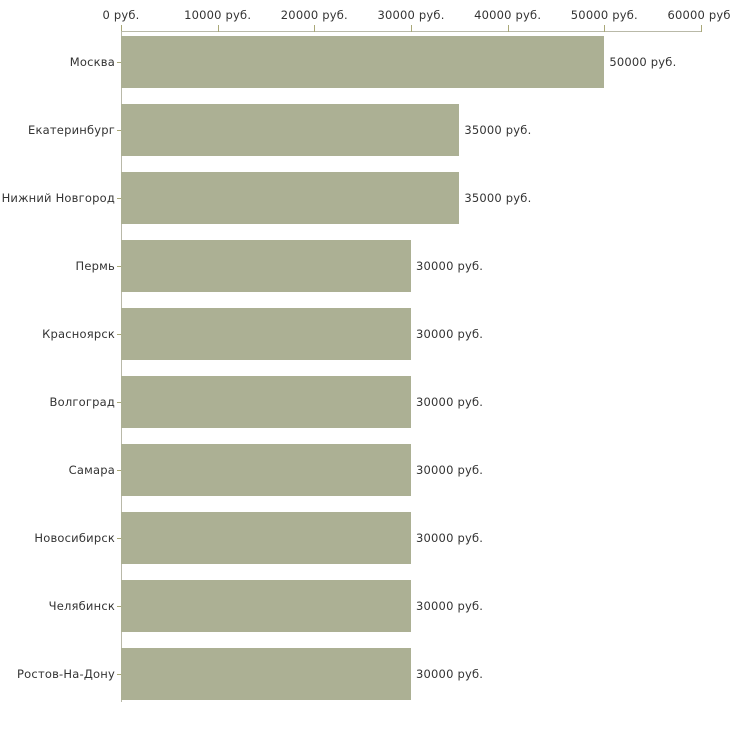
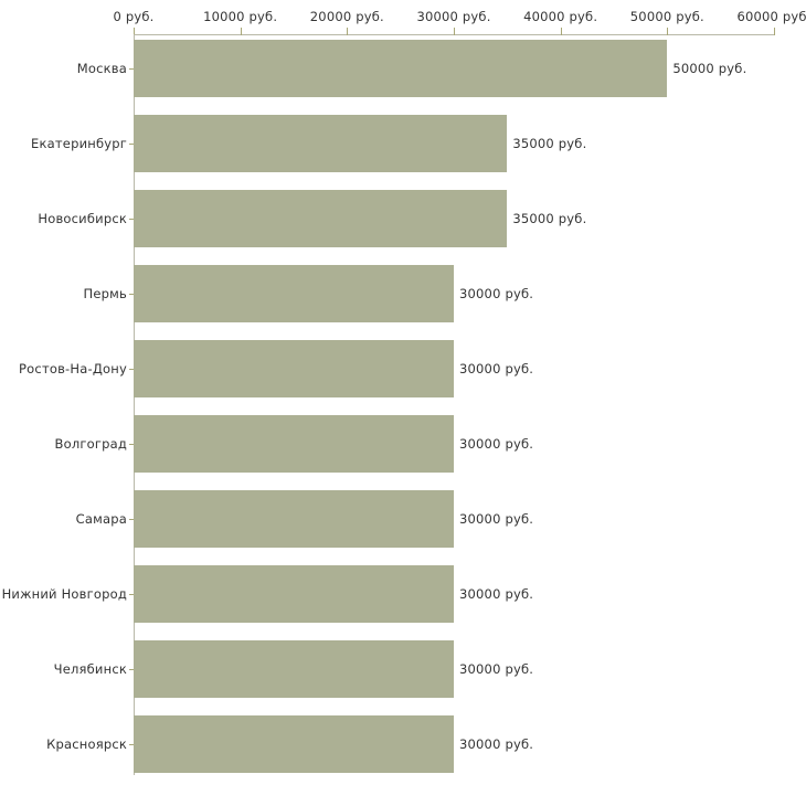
  0 руб.
  10000 руб.
  20000 руб.
  30000 руб.
  40000 руб.
  50000 руб.
  60000 руб
  Москва
  Екатеринбург
- Нижний Новгород
+ Новосибирск
  Пермь
- Красноярск
+ Ростов-На-Дону
  Волгоград
  Самара
- Новосибирск
+ Нижний Новгород
  Челябинск
- Ростов-На-Дону
+ Красноярск
  50000 руб.
  35000 руб.
  35000 руб.
  30000 руб.
  30000 руб.
  30000 руб.
  30000 руб.
  30000 руб.
  30000 руб.
  30000 руб.
